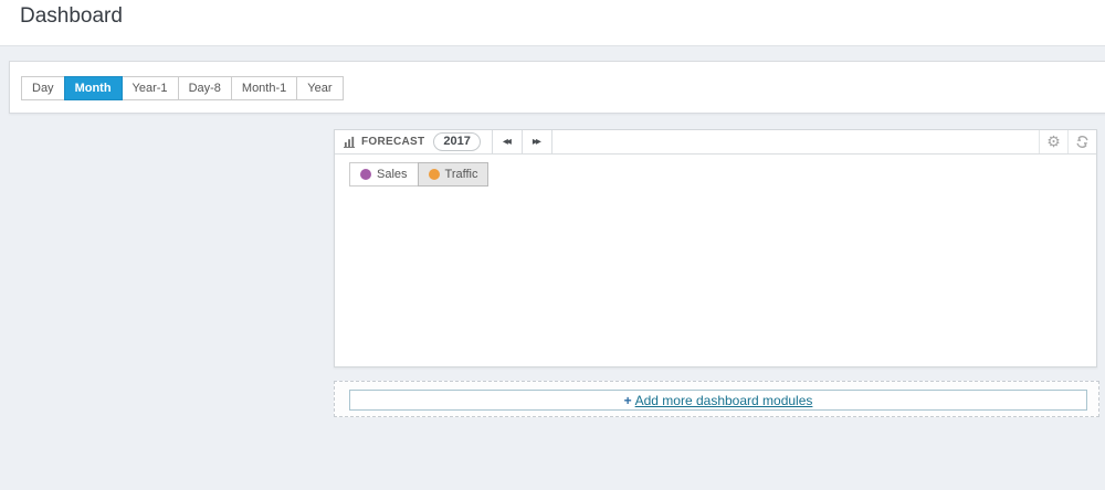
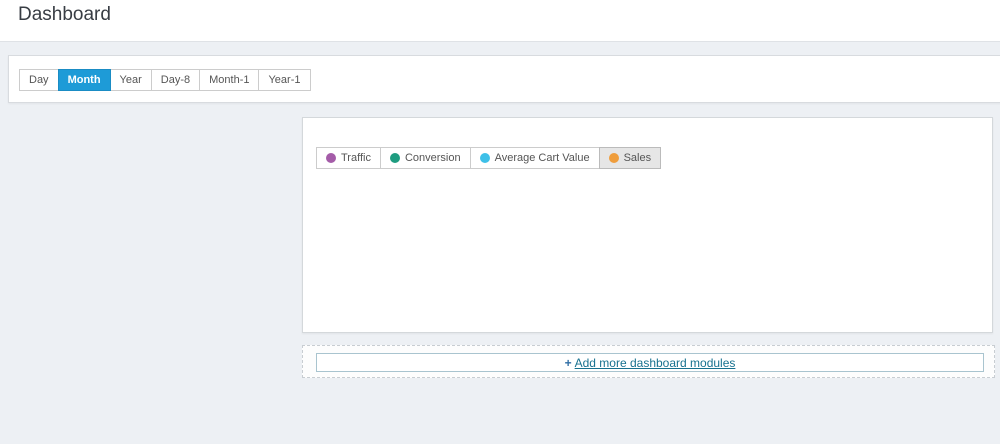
  Dashboard
  Day
  Month
- Year-1
+ Year
  Day-8
  Month-1
- Year
+ Year-1
- FORECAST
- 2017
- ◂◂
- ▸▸
- ⚙
- Sales
+ Traffic
+ Conversion
+ Average Cart Value
- Traffic
+ Sales
  + Add more dashboard modules
